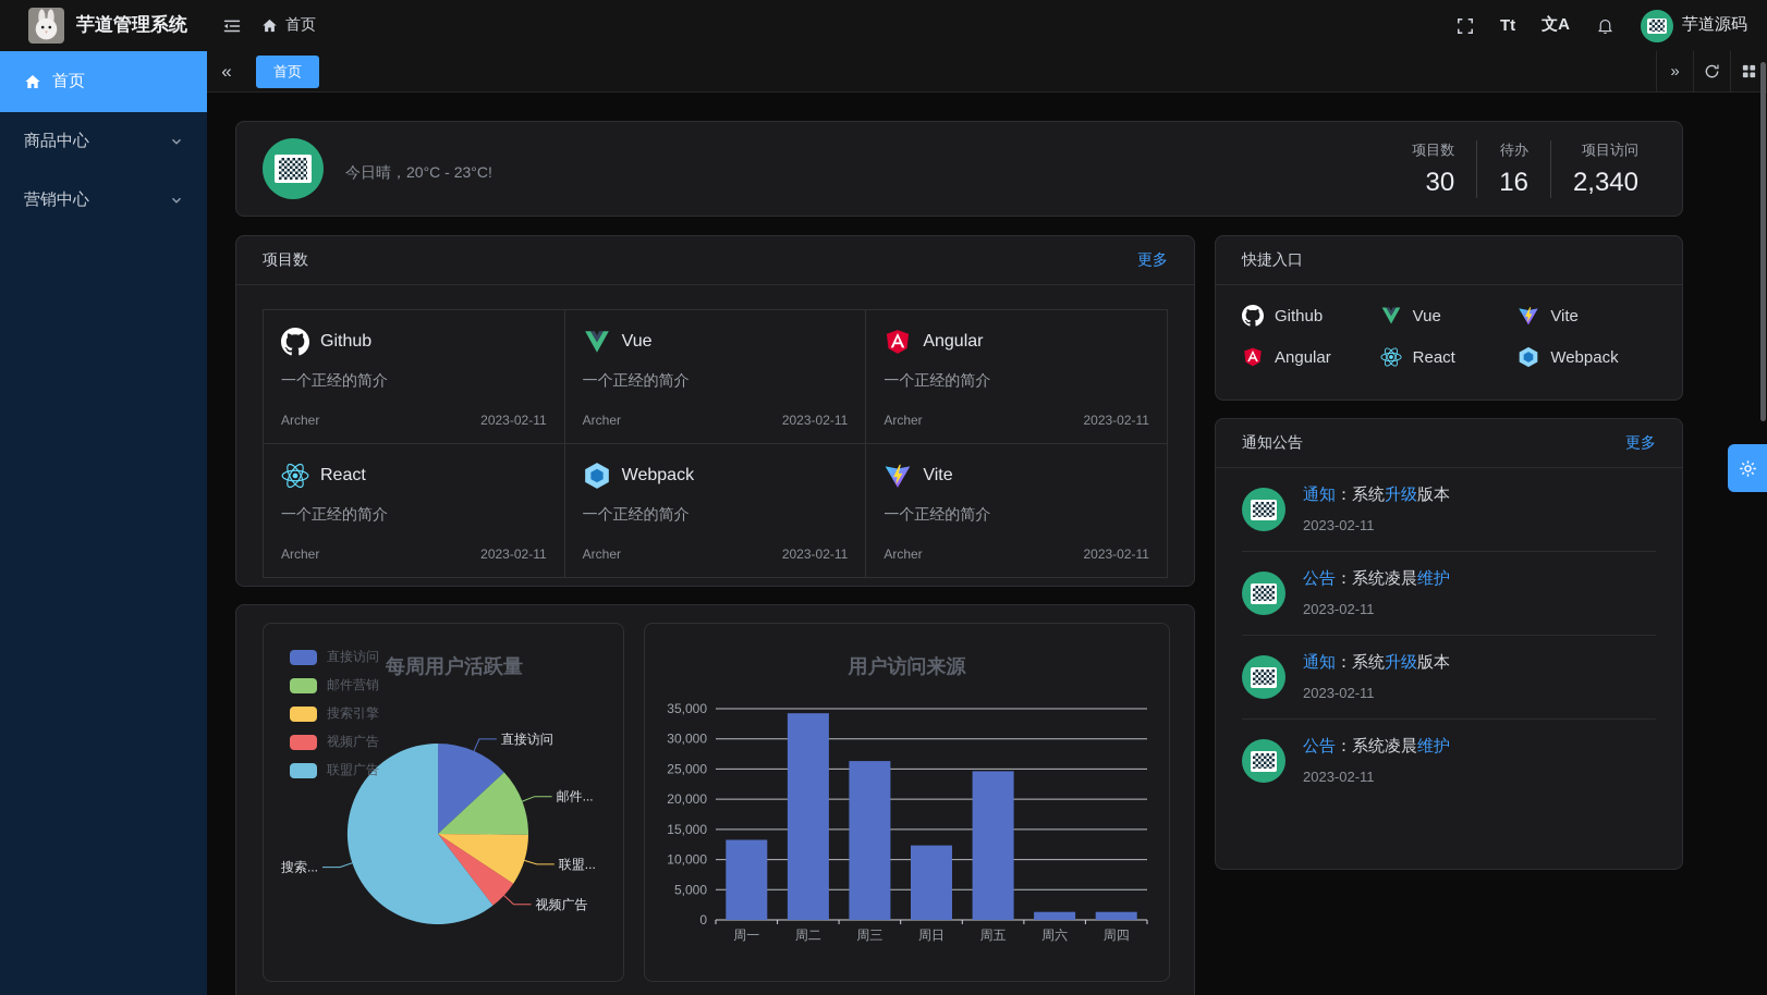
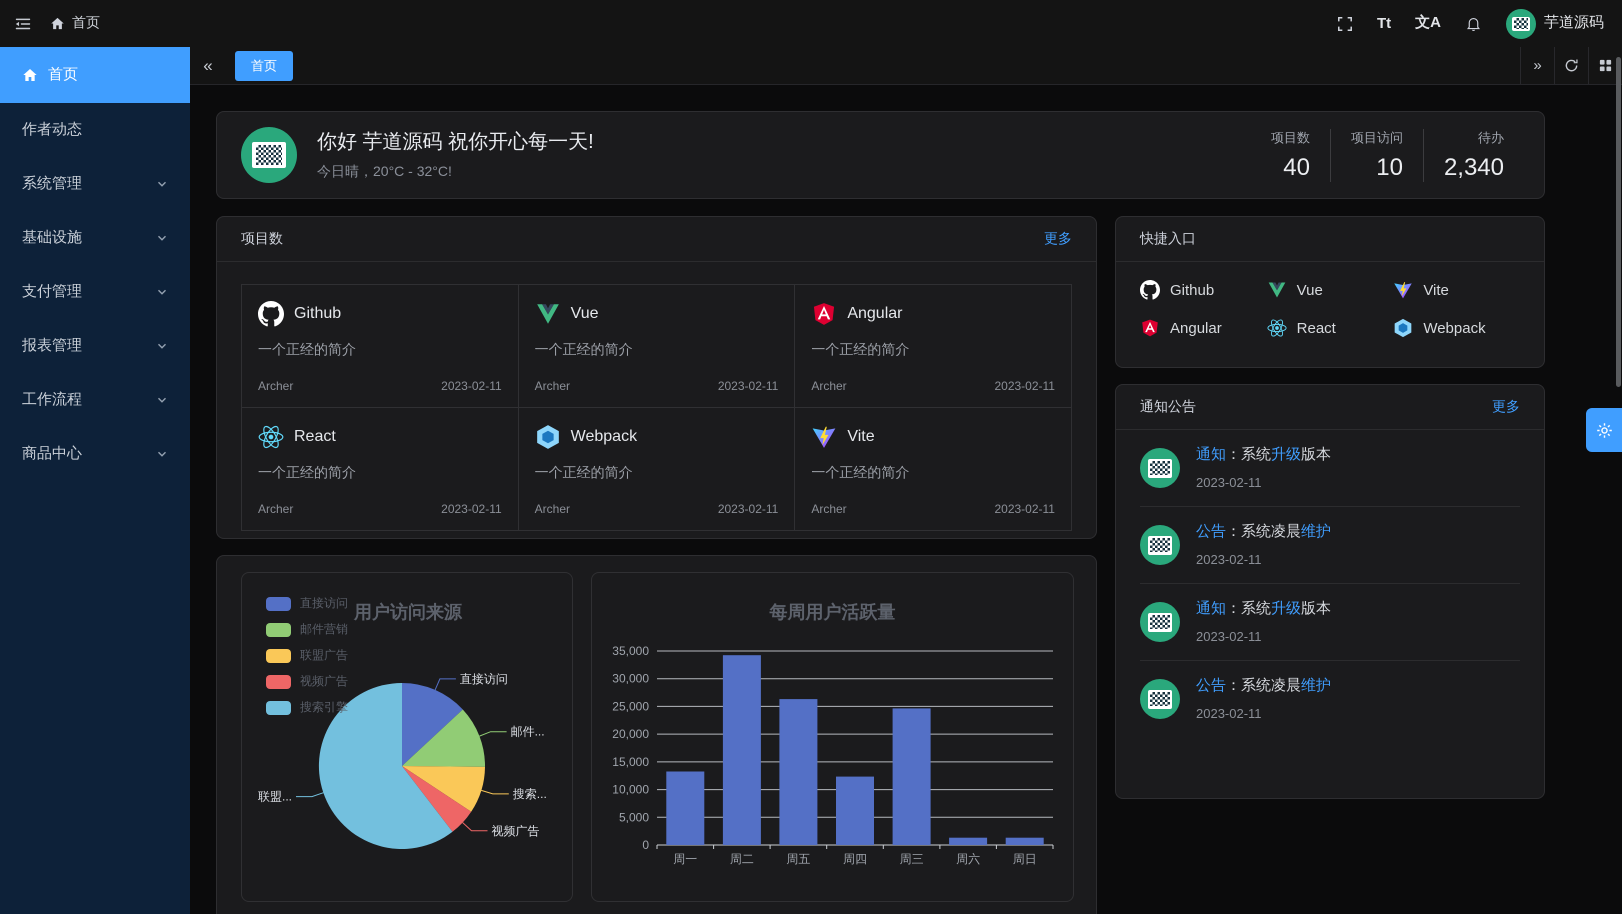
- 芋道管理系统
  首页
  Tt
  文A
  芋道源码
  首页
+ 作者动态
+ 系统管理
+ 基础设施
+ 支付管理
+ 报表管理
+ 工作流程
  商品中心
- 营销中心
  «
  首页
  »
+ 你好 芋道源码 祝你开心每一天!
- 今日晴，20°C - 23°C!
+ 今日晴，20°C - 32°C!
  项目数
- 30
+ 40
- 待办
+ 项目访问
- 16
+ 10
- 项目访问
+ 待办
  2,340
  项目数
  更多
  Github
  一个正经的简介
  Archer
  2023-02-11
  Vue
  一个正经的简介
  Archer
  2023-02-11
  Angular
  一个正经的简介
  Archer
  2023-02-11
  React
  一个正经的简介
  Archer
  2023-02-11
  Webpack
  一个正经的简介
  Archer
  2023-02-11
  Vite
  一个正经的简介
  Archer
  2023-02-11
  直接访问
  邮件营销
- 搜索引擎
+ 联盟广告
  视频广告
- 联盟广告
+ 搜索引擎
- 每周用户活跃量
+ 用户访问来源
  直接访问
  邮件...
- 联盟...
+ 搜索...
  视频广告
- 搜索...
+ 联盟...
- 用户访问来源
+ 每周用户活跃量
  0
  5,000
  10,000
  15,000
  20,000
  25,000
  30,000
  35,000
  周一
  周二
- 周三
+ 周五
- 周日
+ 周四
- 周五
+ 周三
  周六
- 周四
+ 周日
  快捷入口
  Github
  Vue
  Vite
  Angular
  React
  Webpack
  通知公告
  更多
  通知：系统升级版本
  2023-02-11
  公告：系统凌晨维护
  2023-02-11
  通知：系统升级版本
  2023-02-11
  公告：系统凌晨维护
  2023-02-11
